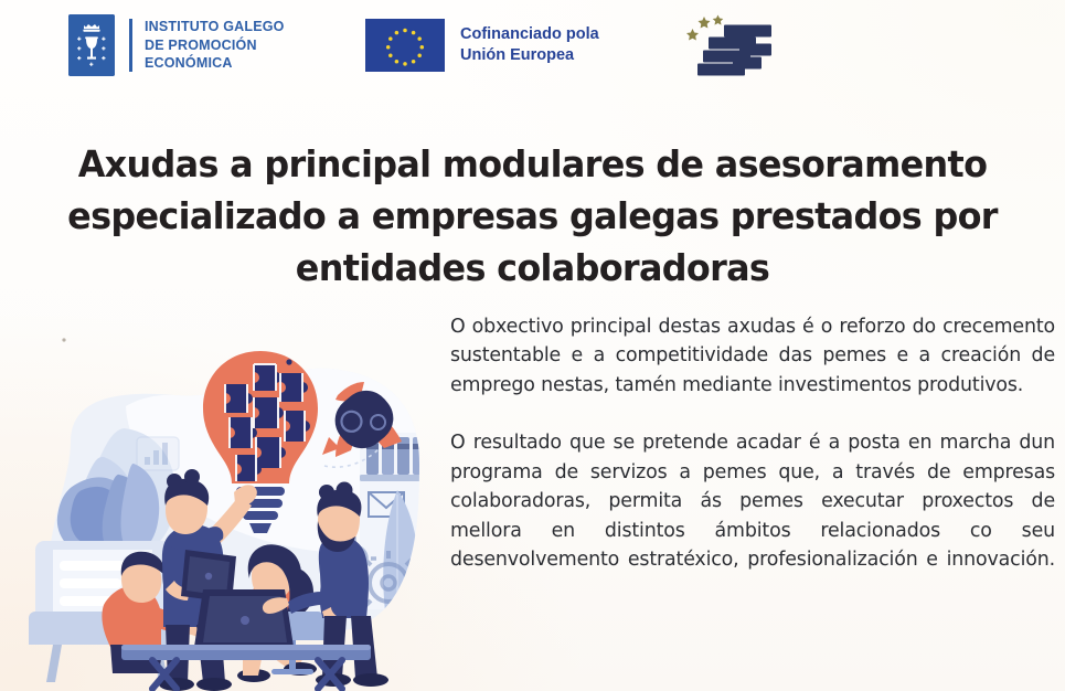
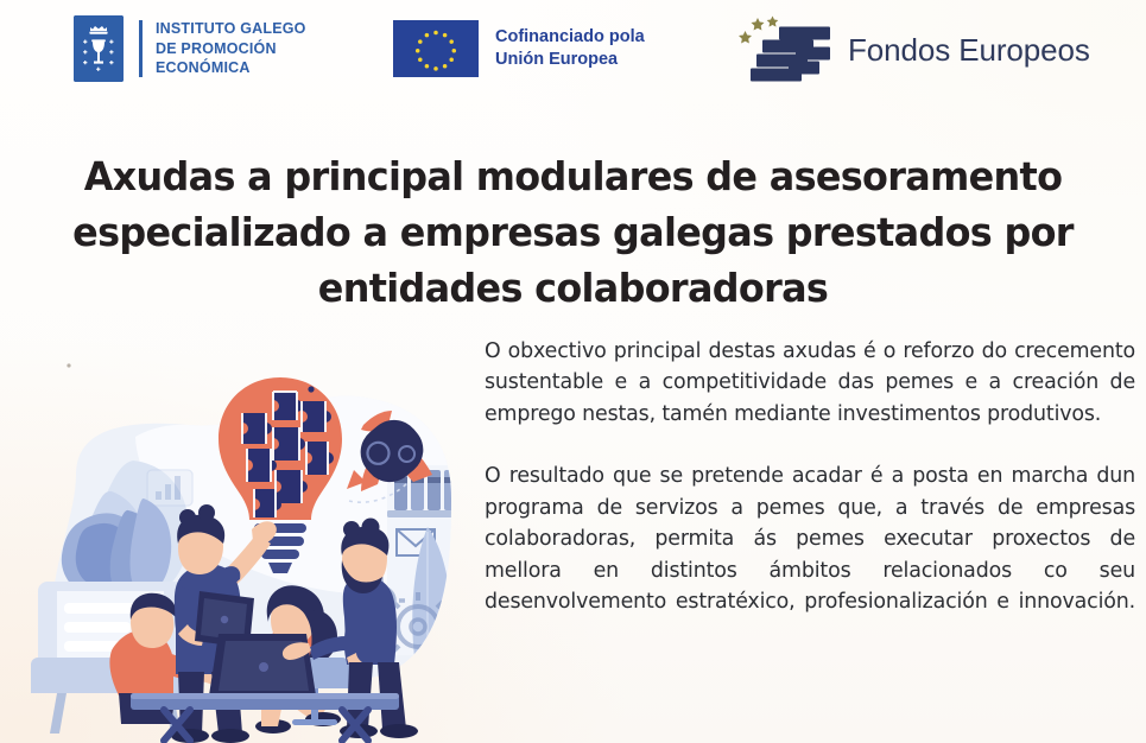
  INSTITUTO GALEGO
  DE PROMOCIÓN
  ECONÓMICA
  Cofinanciado pola
  Unión Europea
+ Fondos Europeos
  Axudas a principal modulares de asesoramento especializado a empresas galegas prestados por entidades colaboradoras
  O obxectivo principal destas axudas é o reforzo do crecemento sustentable e a competitividade das pemes e a creación de emprego nestas, tamén mediante investimentos produtivos.
  O resultado que se pretende acadar é a posta en marcha dun programa de servizos a pemes que, a través de empresas colaboradoras, permita ás pemes executar proxectos de mellora en distintos ámbitos relacionados co seu desenvolvemento estratéxico, profesionalización e innovación.
